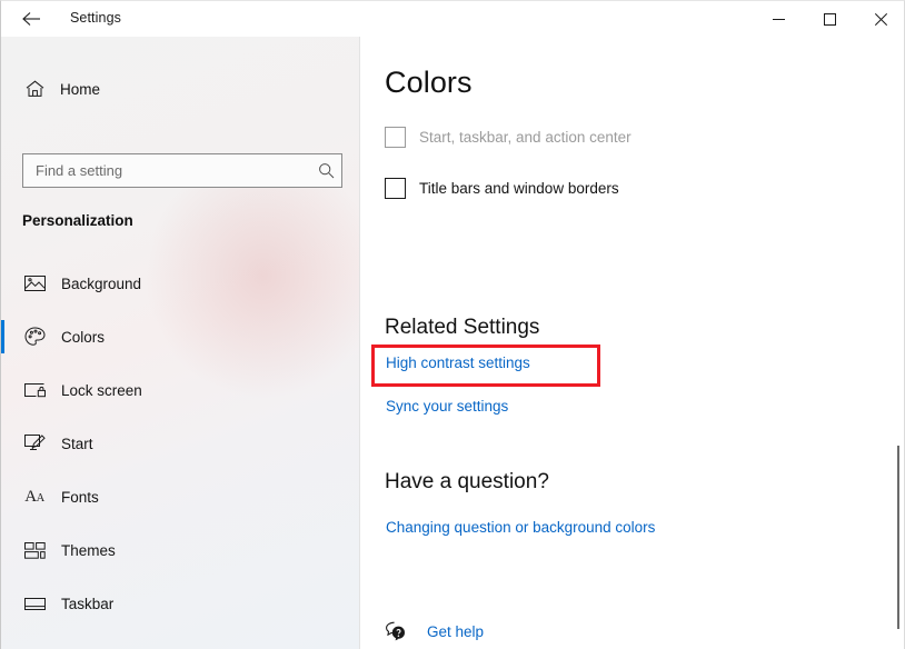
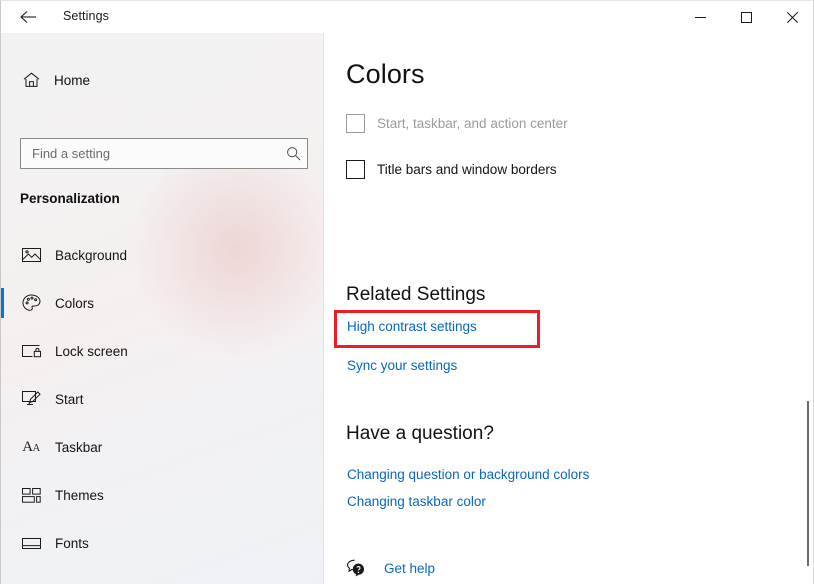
  Settings
  Home
  Find a setting
  Personalization
  Background
  Colors
  Lock screen
  Start
  AA
- Fonts
+ Taskbar
  Themes
- Taskbar
+ Fonts
  Colors
  Start, taskbar, and action center
  Title bars and window borders
  Related Settings
  High contrast settings
  Sync your settings
  Have a question?
  Changing question or background colors
+ Changing taskbar color
  Get help
